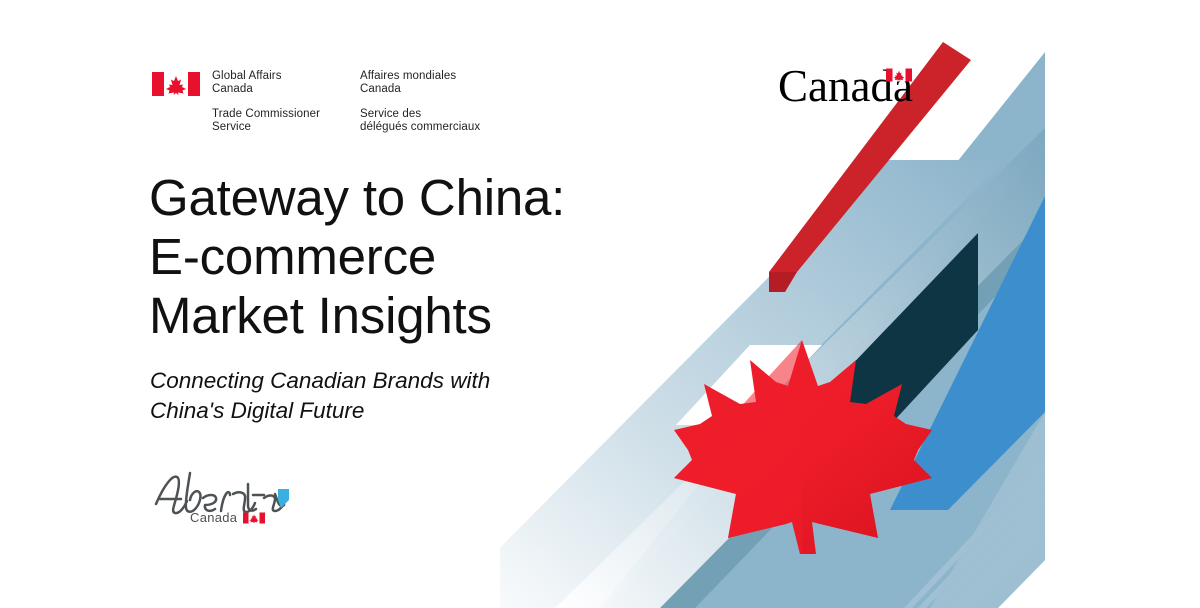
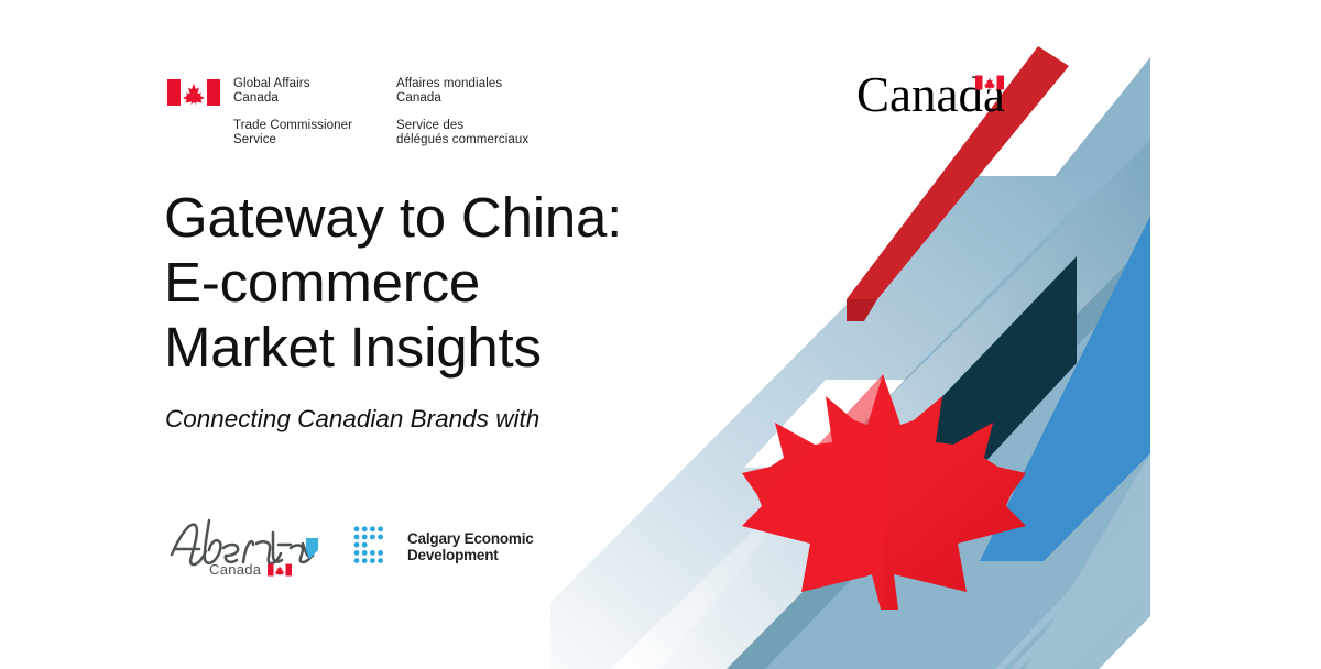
  Global Affairs
  Canada
  Trade Commissioner
  Service
  Affaires mondiales
  Canada
  Service des
  délégués commerciaux
  Canada
  Gateway to China:
  E-commerce
  Market Insights
  Connecting Canadian Brands with
- China's Digital Future
  Canada
+ Calgary Economic
+ Development
